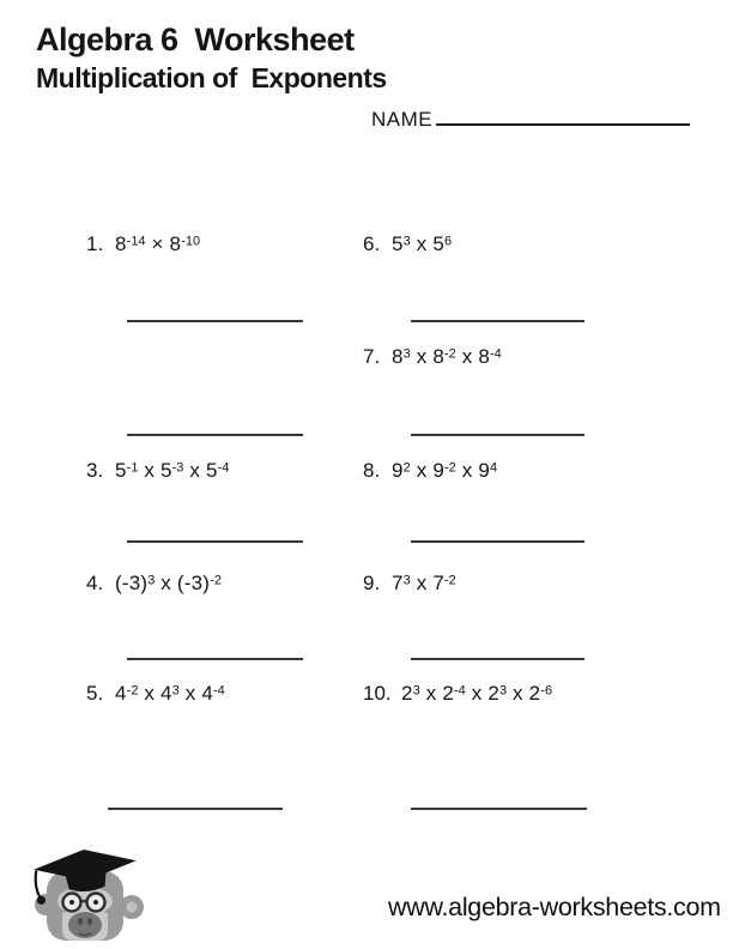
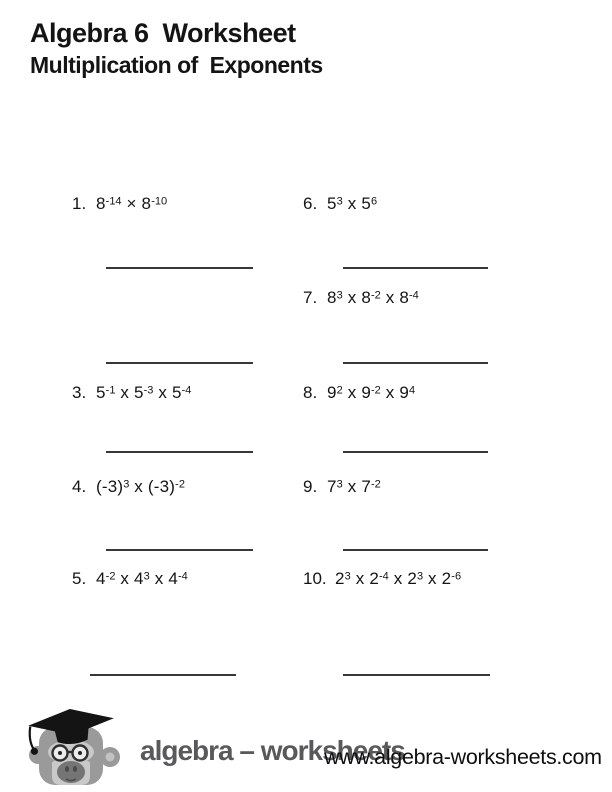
  Algebra 6 Worksheet
  Multiplication of Exponents
- NAME
  1.
  8-14 × 8-10
  3.
  5-1 x 5-3 x 5-4
  4.
  (-3)3 x (-3)-2
  5.
  4-2 x 43 x 4-4
  6.
  53 x 56
  7.
  83 x 8-2 x 8-4
  8.
  92 x 9-2 x 94
  9.
  73 x 7-2
  10.
  23 x 2-4 x 23 x 2-6
+ algebra – worksheets
  www.algebra-worksheets.com
